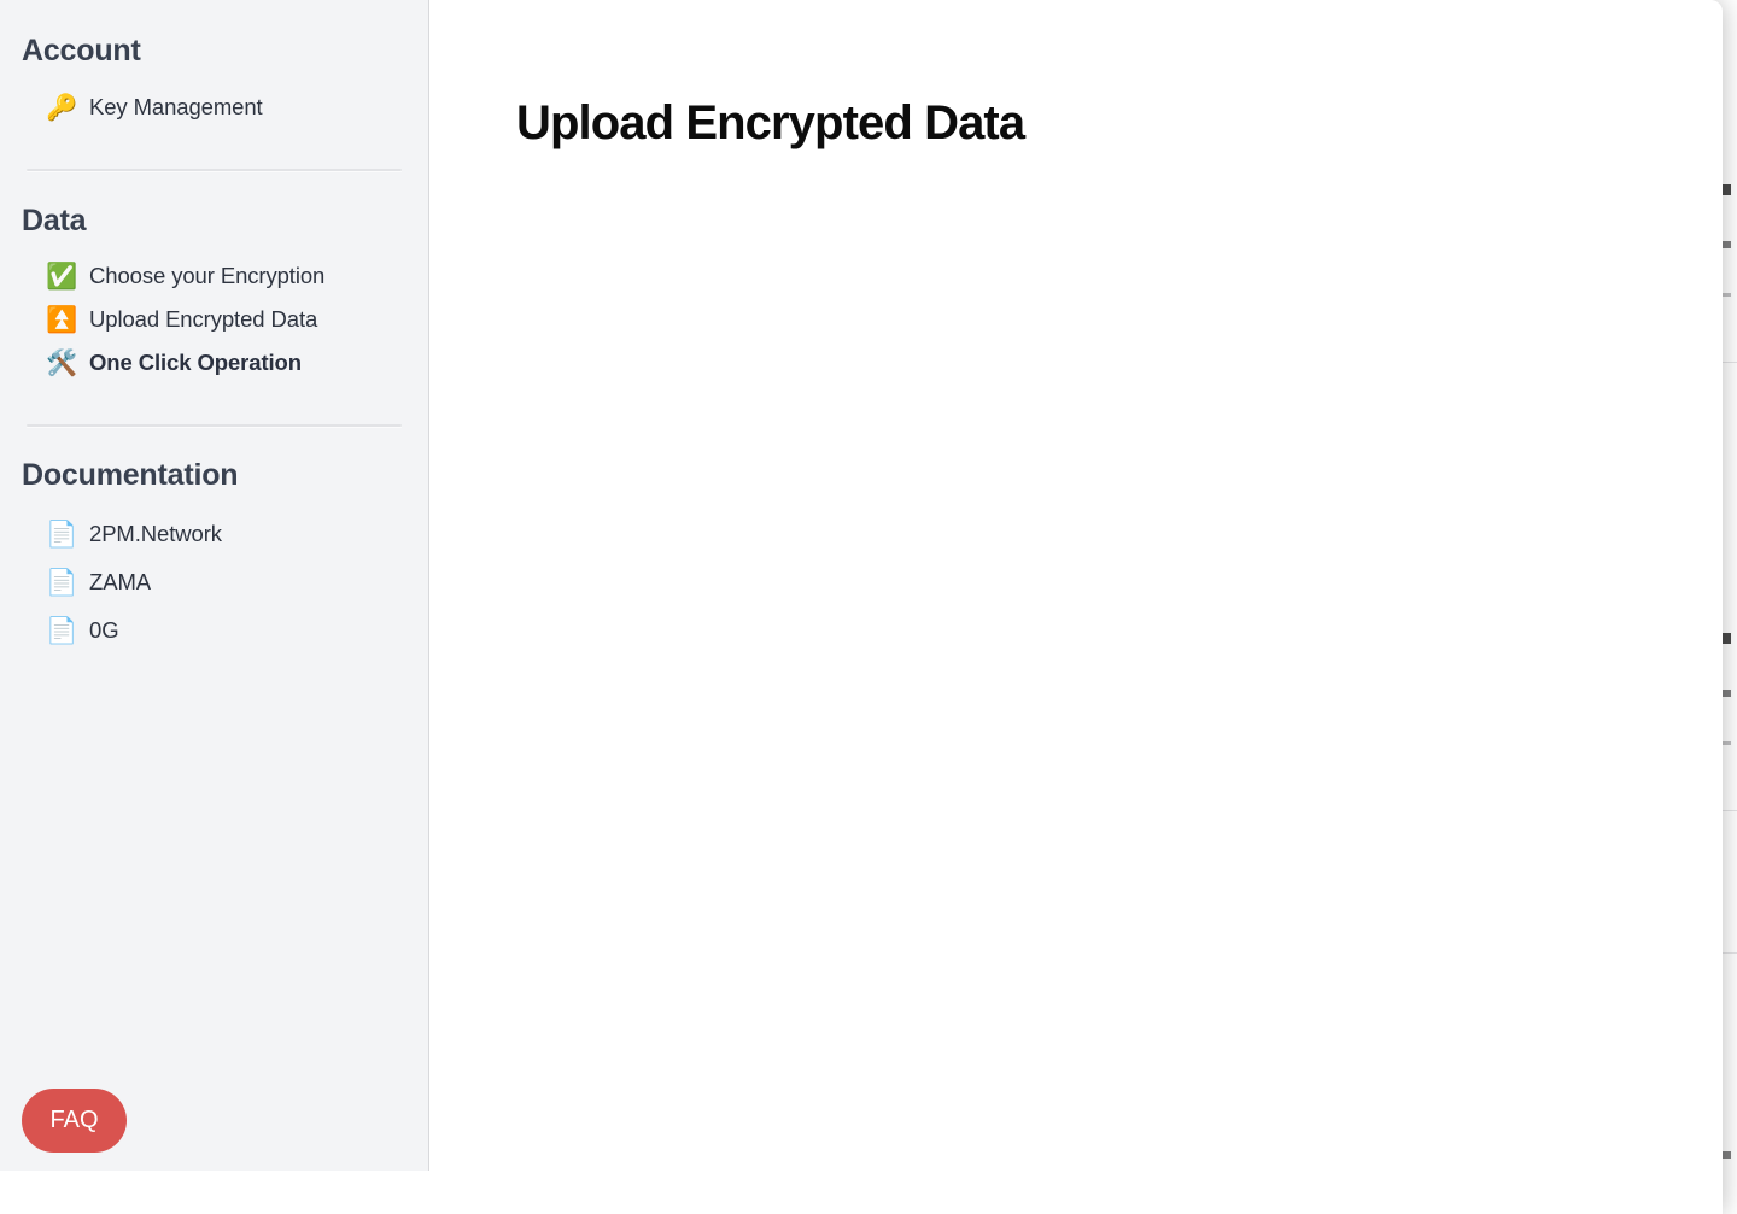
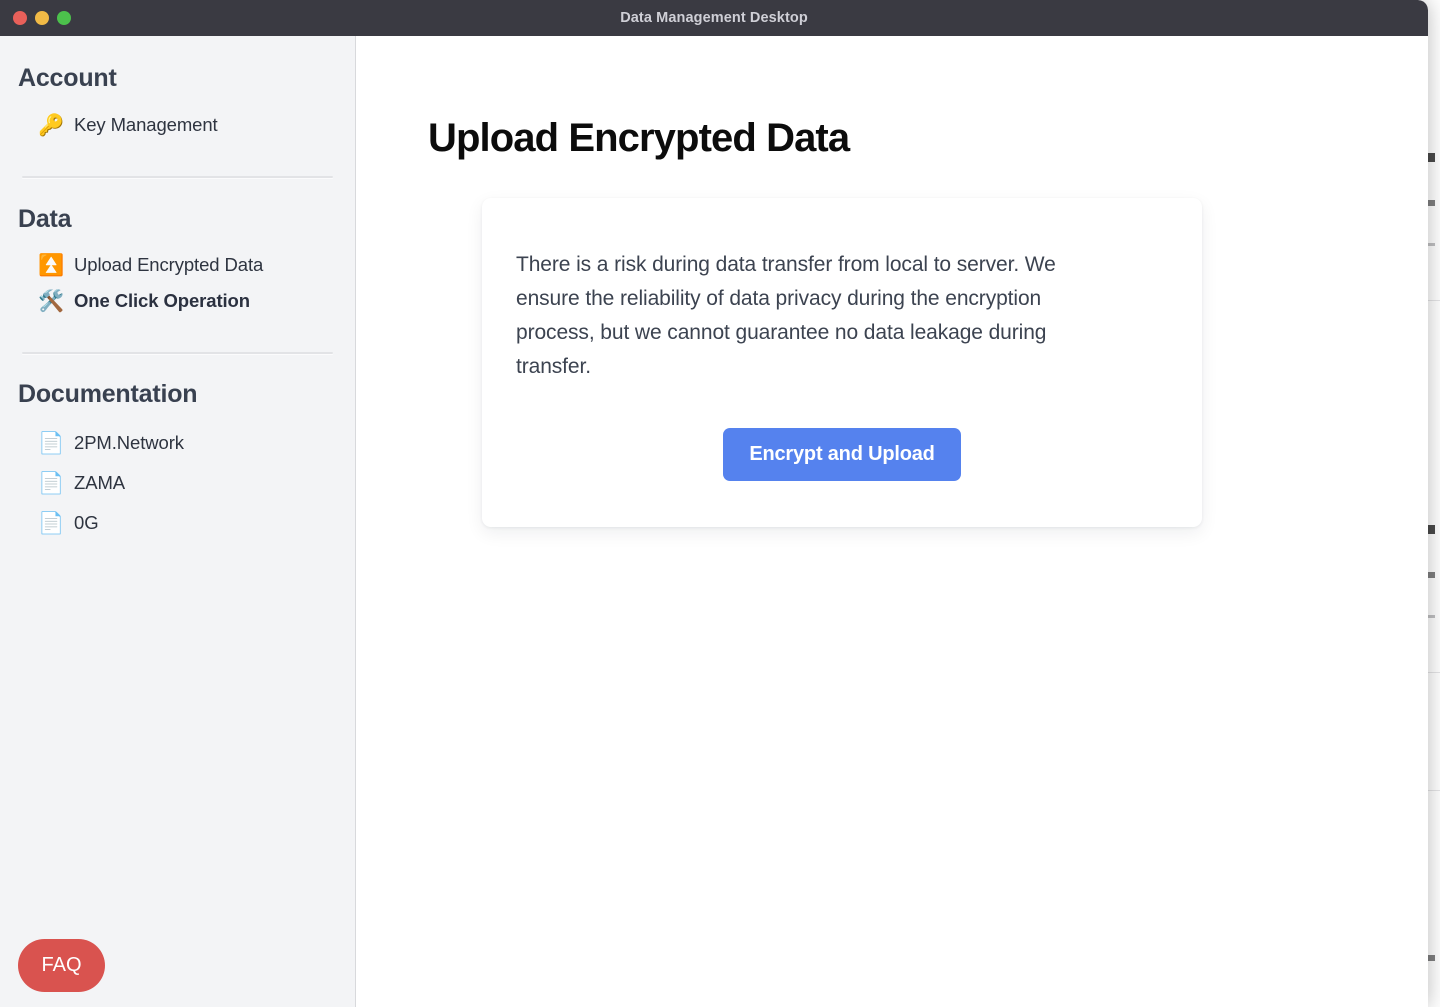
+ Data Management Desktop
  Account
  🔑
  Key Management
  Data
- ✅
- Choose your Encryption
  ⏫
  Upload Encrypted Data
  🛠️
  One Click Operation
  Documentation
  📄
  2PM.Network
  📄
  ZAMA
  📄
  0G
  FAQ
  Upload Encrypted Data
+ There is a risk during data transfer from local to server. We ensure the reliability of data privacy during the encryption process, but we cannot guarantee no data leakage during transfer.
+ Encrypt and Upload
